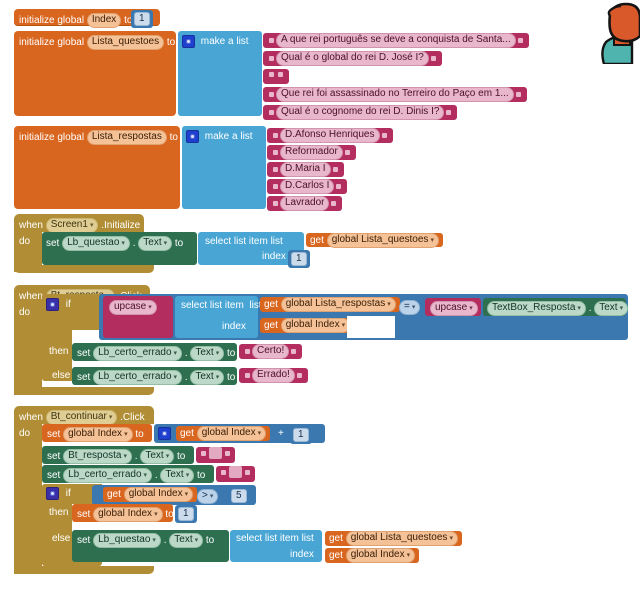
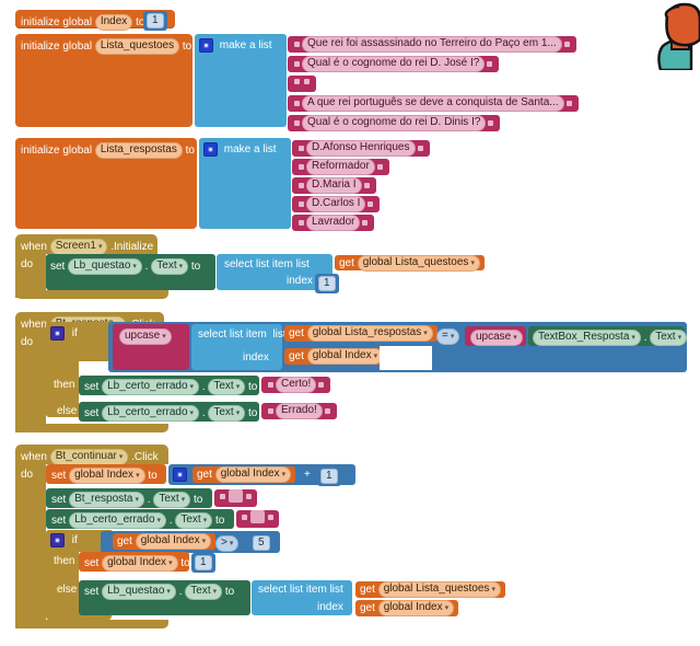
  initialize global Index to
  1
  initialize global Lista_questoes to
  make a list
- A que rei português se deve a conquista de Santa...
+ Que rei foi assassinado no Terreiro do Paço em 1...
- Qual é o global do rei D. José I?
+ Qual é o cognome do rei D. José I?
- Que rei foi assassinado no Terreiro do Paço em 1...
+ A que rei português se deve a conquista de Santa...
  Qual é o cognome do rei D. Dinis I?
  initialize global Lista_respostas to
  make a list
  D.Afonso Henriques
  Reformador
  D.Maria I
  D.Carlos I
  Lavrador
  when Screen1 .Initialize
  do
  set Lb_questao . Text to
  select list item list
  index
  get global Lista_questoes
  1
  do
  if
  then
  else
  upcase
  select list item lis
  index
  get global Lista_respostas
  get global Index
  upcase
  TextBox_Resposta . Text
  set Lb_certo_errado . Text to
  Certo!
  set Lb_certo_errado . Text to
  Errado!
  when Bt_continuar .Click
  do
  set global Index to
  get global Index
  +
  1
  set Bt_resposta . Text to
  set Lb_certo_errado . Text to
  if
  get global Index
  5
  then
  set global Index to
  1
  else
  set Lb_questao . Text to
  select list item list
  index
  get global Lista_questoes
  get global Index
